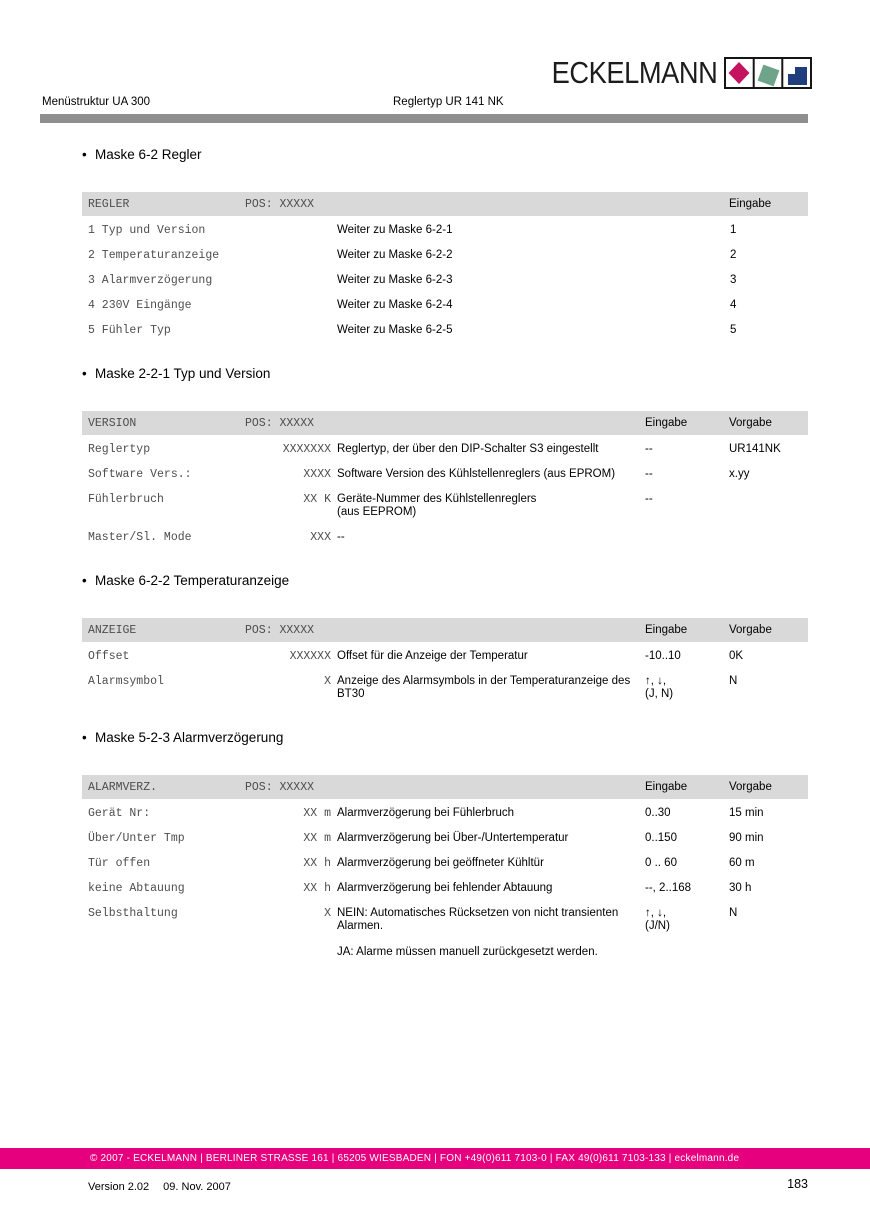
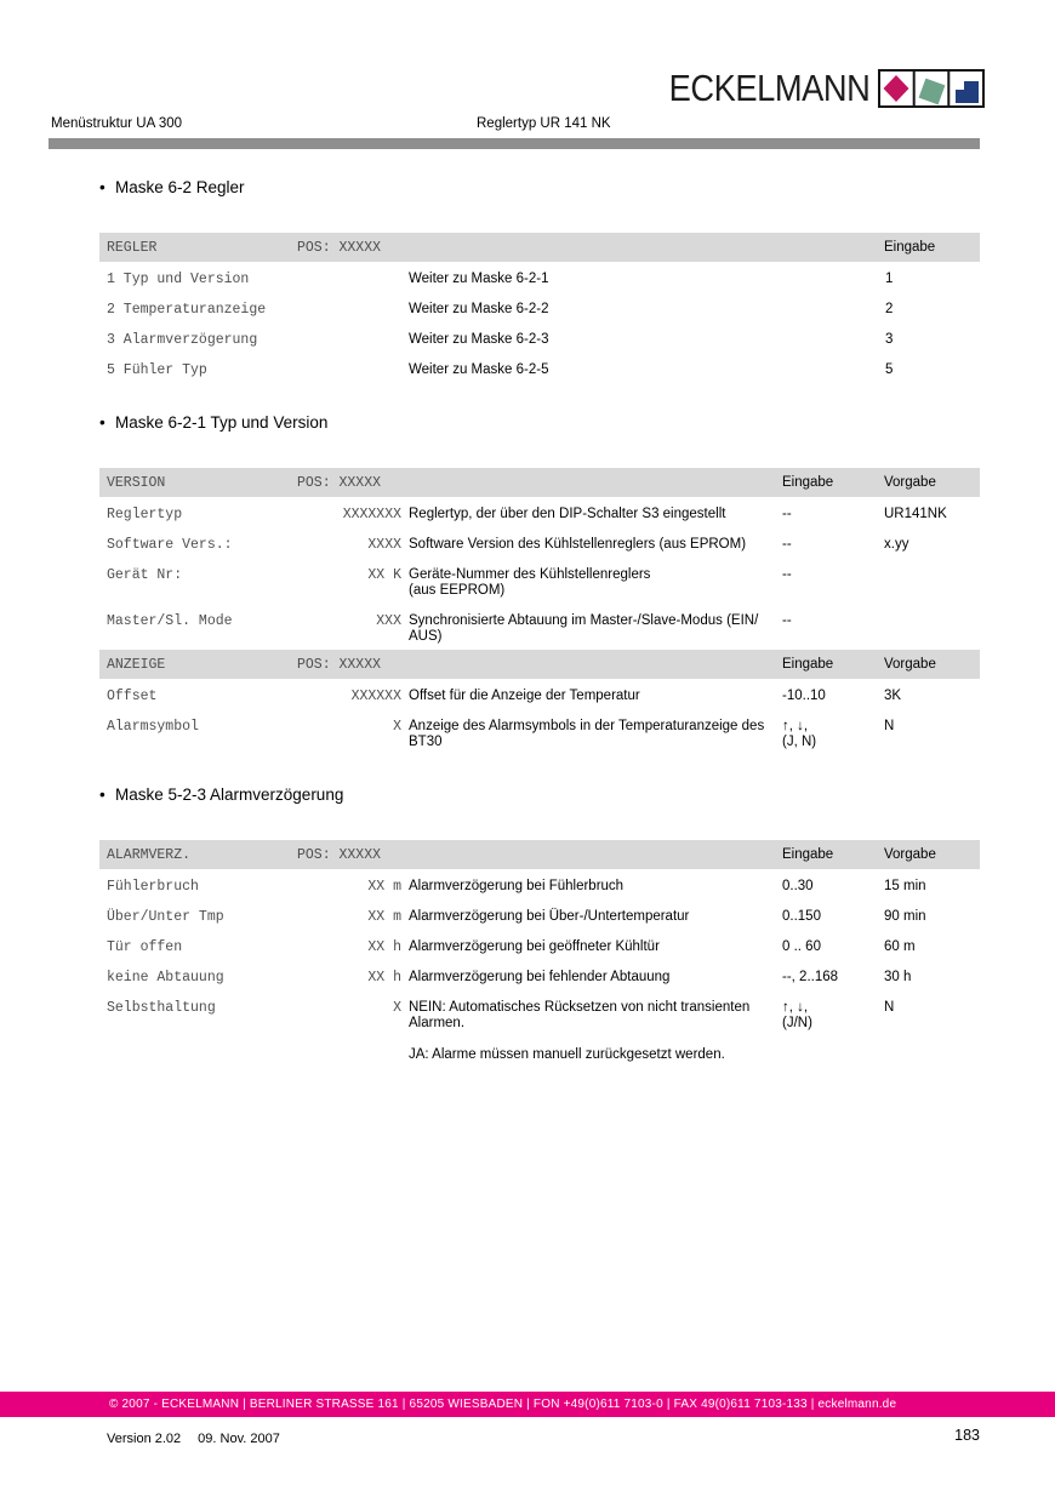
  ECKELMANN
  Menüstruktur UA 300
  Reglertyp UR 141 NK
  • Maske 6-2 Regler
  REGLER
  POS: XXXXX
  Eingabe
  1 Typ und Version
  Weiter zu Maske 6-2-1
  1
  2 Temperaturanzeige
  Weiter zu Maske 6-2-2
  2
  3 Alarmverzögerung
  Weiter zu Maske 6-2-3
  3
- 4 230V Eingänge
- Weiter zu Maske 6-2-4
- 4
  5 Fühler Typ
  Weiter zu Maske 6-2-5
  5
- • Maske 2-2-1 Typ und Version
+ • Maske 6-2-1 Typ und Version
  VERSION
  POS: XXXXX
  Eingabe
  Vorgabe
  Reglertyp
  XXXXXXX
  Reglertyp, der über den DIP-Schalter S3 eingestellt
  --
  UR141NK
  Software Vers.:
  XXXX
  Software Version des Kühlstellenreglers (aus EPROM)
  --
  x.yy
- Fühlerbruch
+ Gerät Nr:
  XX K
  Geräte-Nummer des Kühlstellenreglers
  (aus EEPROM)
  --
  Master/Sl. Mode
  XXX
+ Synchronisierte Abtauung im Master-/Slave-Modus (EIN/
+ AUS)
  --
- • Maske 6-2-2 Temperaturanzeige
  ANZEIGE
  POS: XXXXX
  Eingabe
  Vorgabe
  Offset
  XXXXXX
  Offset für die Anzeige der Temperatur
  -10..10
- 0K
+ 3K
  Alarmsymbol
  X
  Anzeige des Alarmsymbols in der Temperaturanzeige des
  BT30
  ↑, ↓,
  (J, N)
  N
  • Maske 5-2-3 Alarmverzögerung
  ALARMVERZ.
  POS: XXXXX
  Eingabe
  Vorgabe
- Gerät Nr:
+ Fühlerbruch
  XX m
  Alarmverzögerung bei Fühlerbruch
  0..30
  15 min
  Über/Unter Tmp
  XX m
  Alarmverzögerung bei Über-/Untertemperatur
  0..150
  90 min
  Tür offen
  XX h
  Alarmverzögerung bei geöffneter Kühltür
  0 .. 60
  60 m
  keine Abtauung
  XX h
  Alarmverzögerung bei fehlender Abtauung
  --, 2..168
  30 h
  Selbsthaltung
  X
  NEIN: Automatisches Rücksetzen von nicht transienten
  Alarmen.
  JA: Alarme müssen manuell zurückgesetzt werden.
  ↑, ↓,
  (J/N)
  N
  © 2007 - ECKELMANN | BERLINER STRASSE 161 | 65205 WIESBADEN | FON +49(0)611 7103-0 | FAX 49(0)611 7103-133 | eckelmann.de
  Version 2.02 09. Nov. 2007
  183
